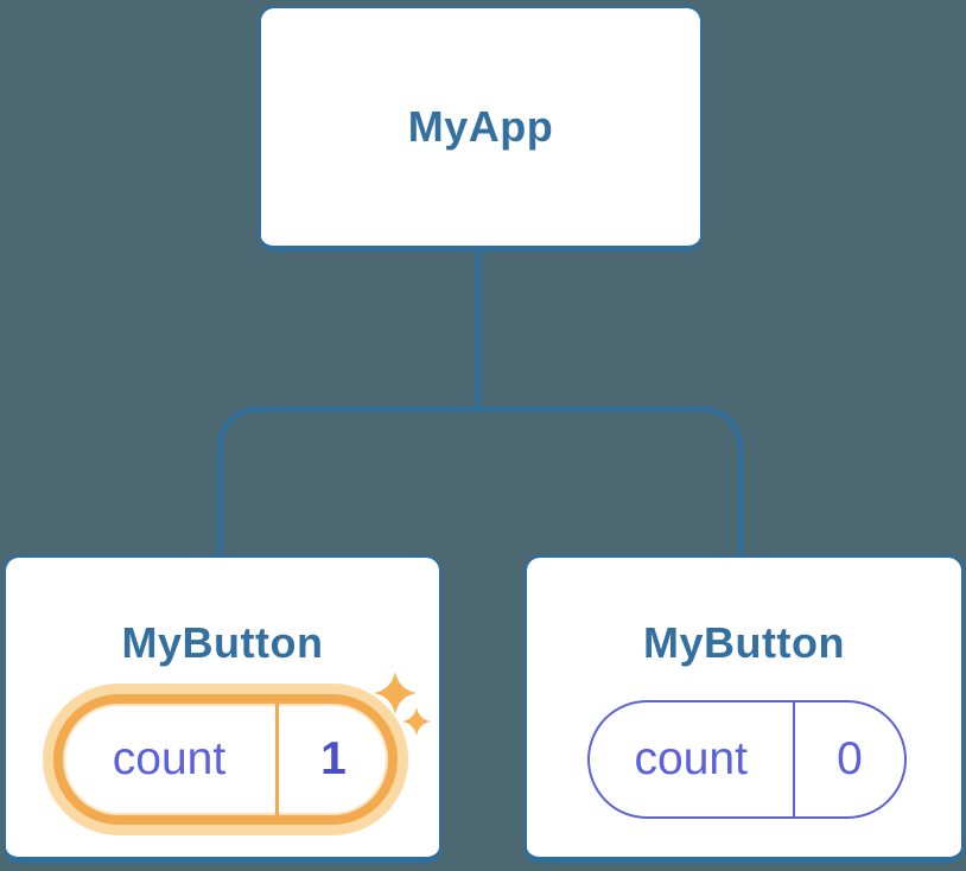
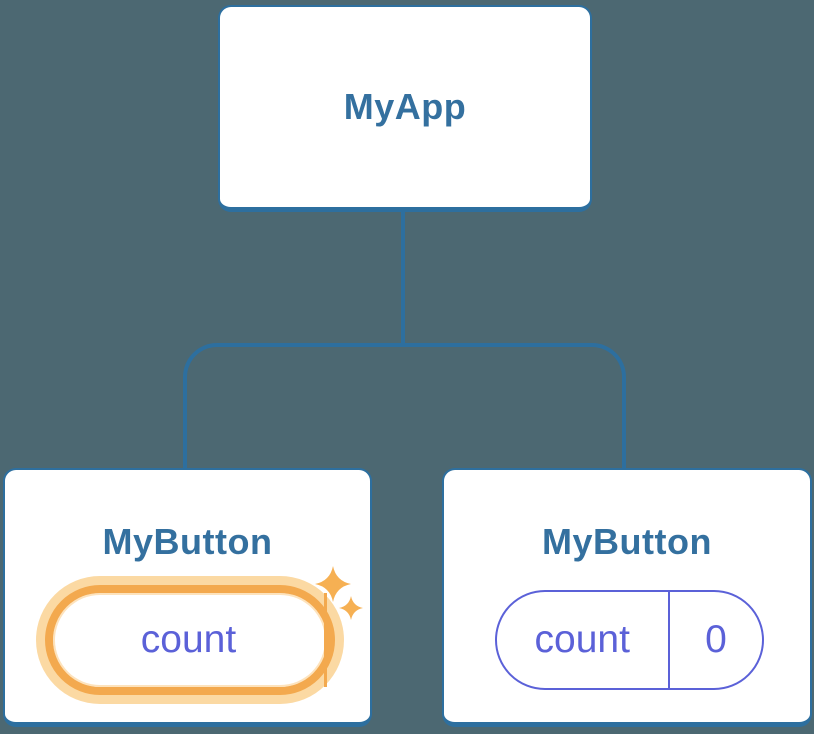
  MyApp
  MyButton
  count
- 1
  MyButton
  count
  0
